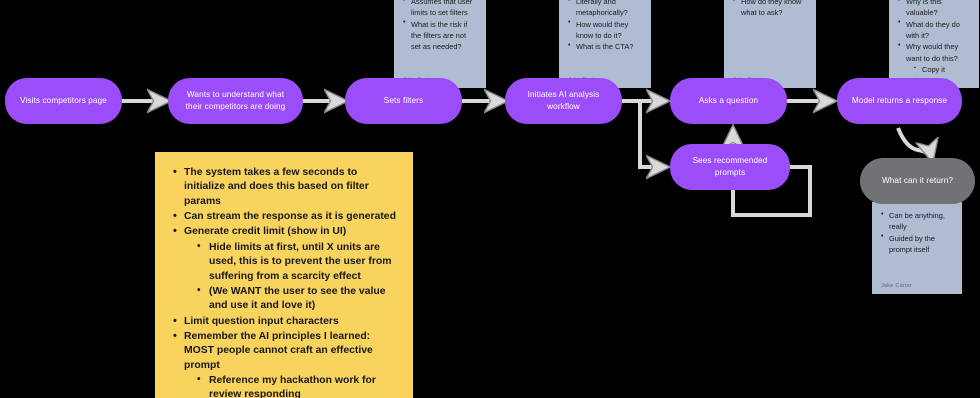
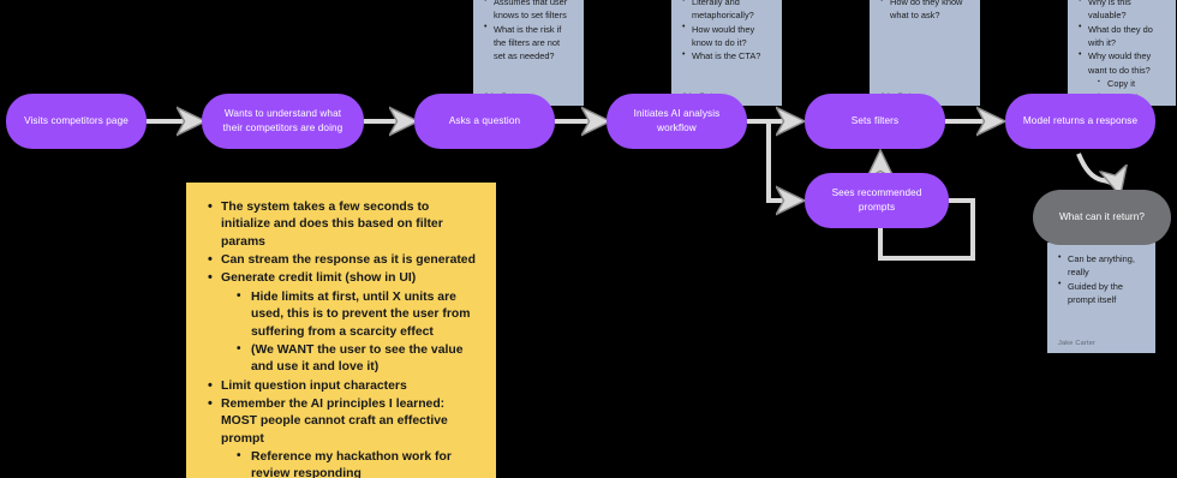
- Assumes that user limits to set filters
+ Assumes that user knows to set filters
  What is the risk if the filters are not set as needed?
  Literally and metaphorically?
  How would they know to do it?
  What is the CTA?
  How do they know what to ask?
  Why is this valuable?
  What do they do with it?
  Why would they want to do this?
  Copy it
  Can be anything, really
  Guided by the prompt itself
  The system takes a few seconds to initialize and does this based on filter params
  Can stream the response as it is generated
  Generate credit limit (show in UI)
  Hide limits at first, until X units are used, this is to prevent the user from suffering from a scarcity effect
  (We WANT the user to see the value and use it and love it)
  Limit question input characters
  Remember the AI principles I learned: MOST people cannot craft an effective prompt
  Reference my hackathon work for review responding
  Visits competitors page
  Wants to understand what their competitors are doing
- Sets filters
+ Asks a question
  Initiates AI analysis workflow
- Asks a question
+ Sets filters
  Model returns a response
  Sees recommended prompts
  What can it return?
